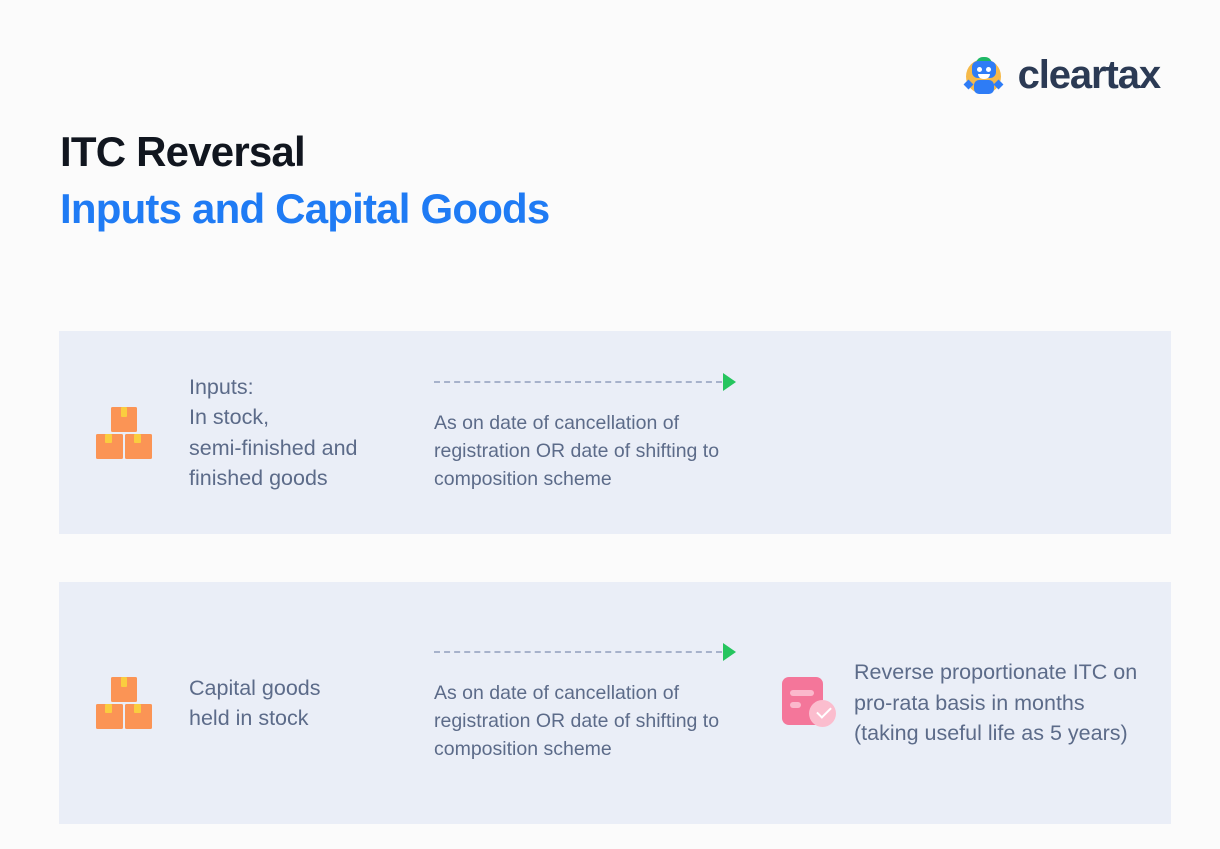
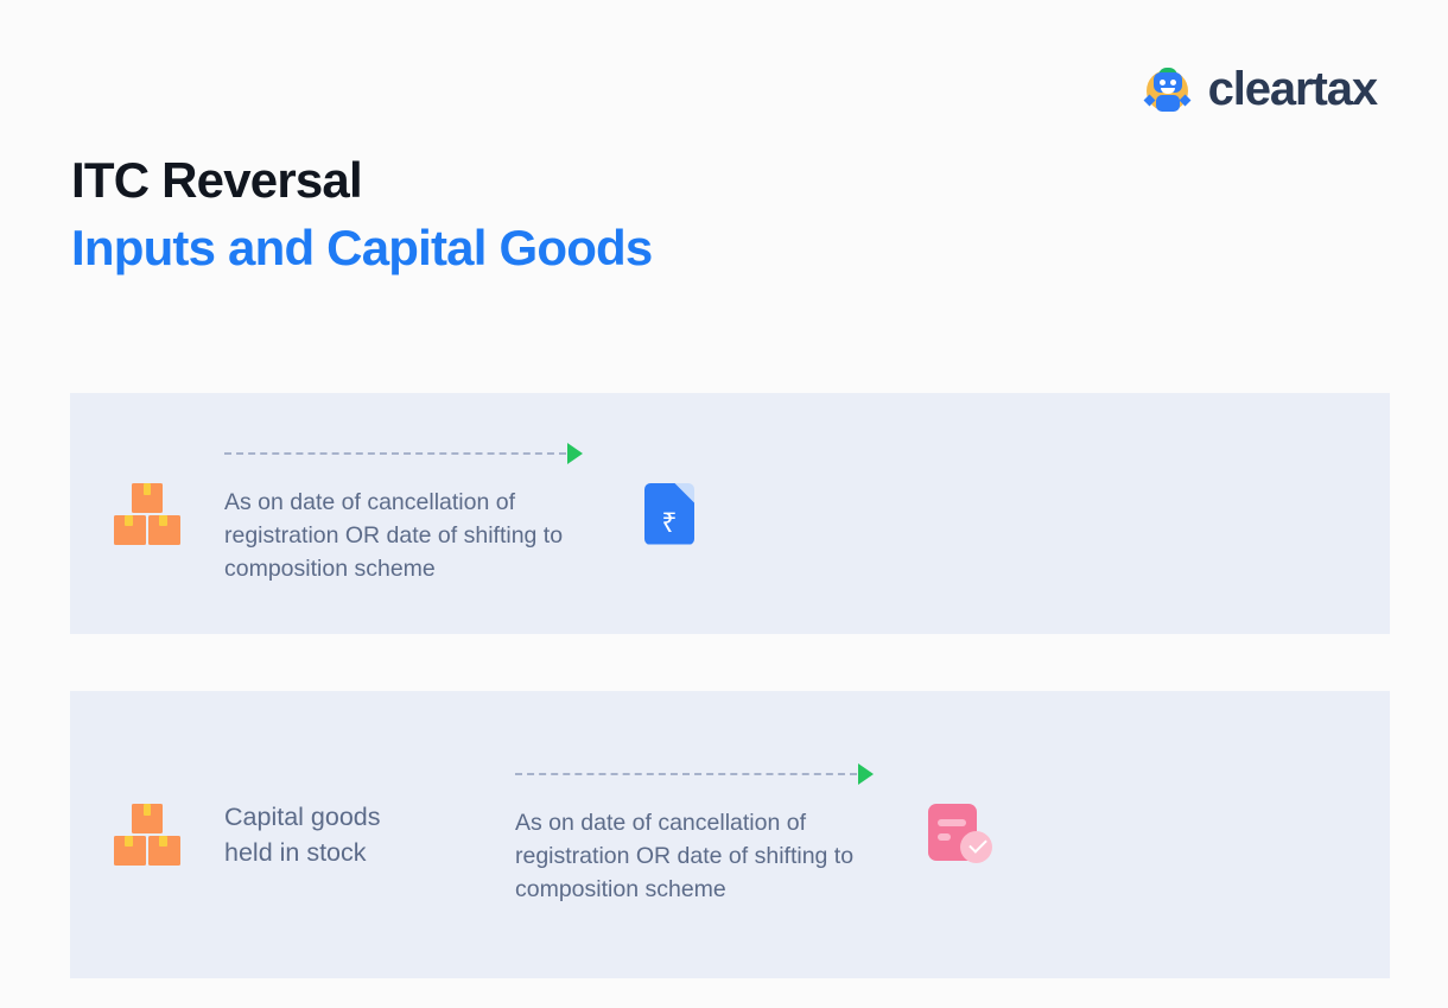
  cleartax
  ITC Reversal
  Inputs and Capital Goods
- Inputs:
- In stock,
- semi-finished and
- finished goods
  As on date of cancellation of registration OR date of shifting to composition scheme
+ ₹
  Capital goods
  held in stock
  As on date of cancellation of registration OR date of shifting to composition scheme
- Reverse proportionate ITC on pro-rata basis in months (taking useful life as 5 years)
